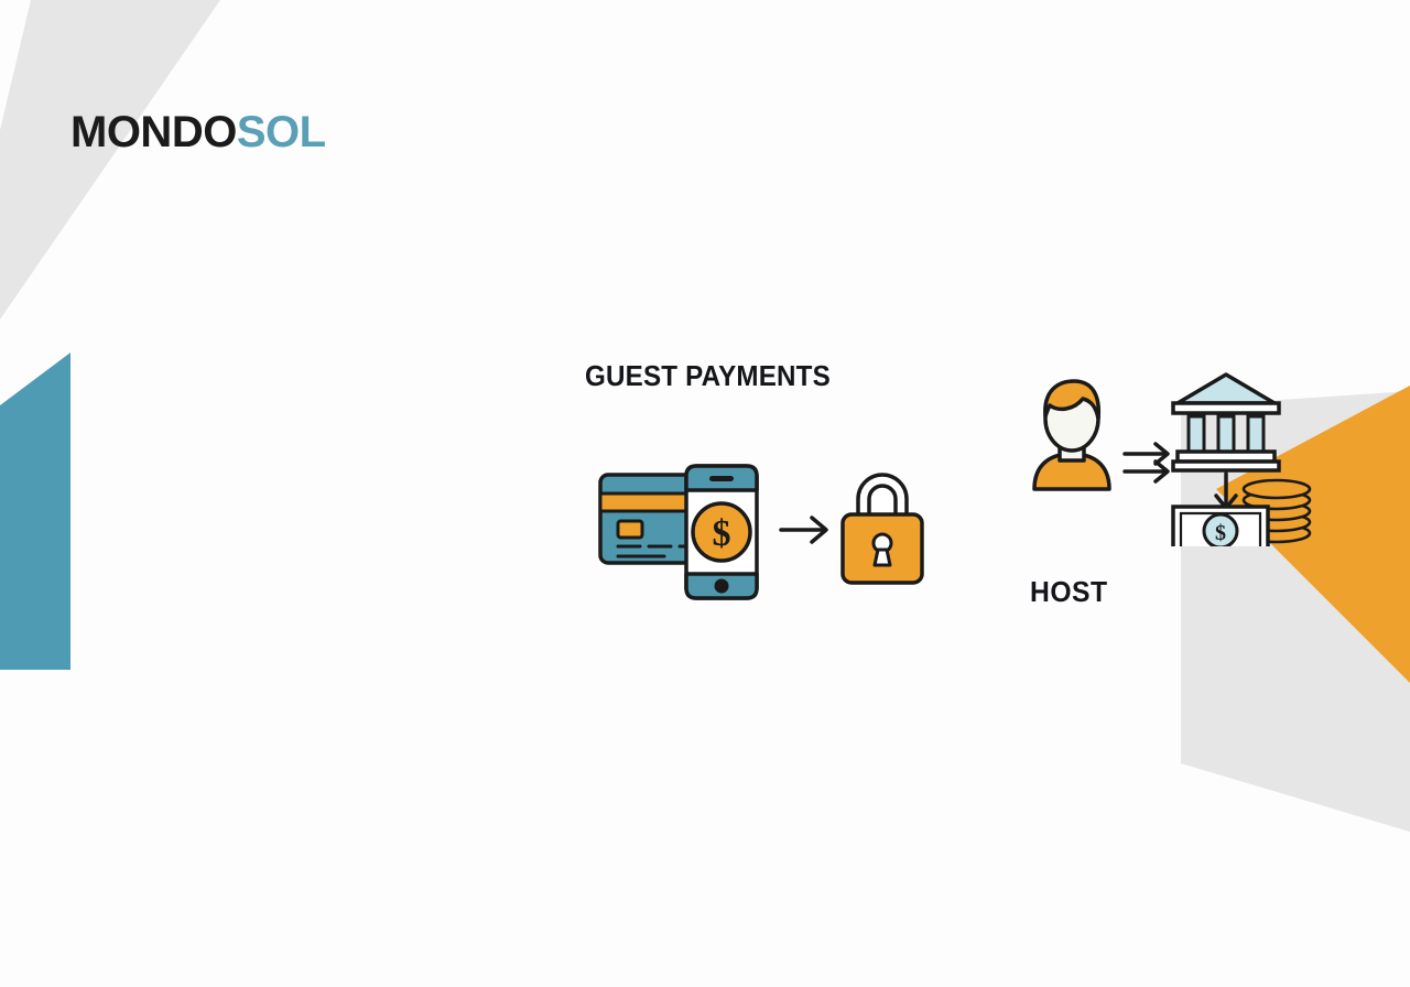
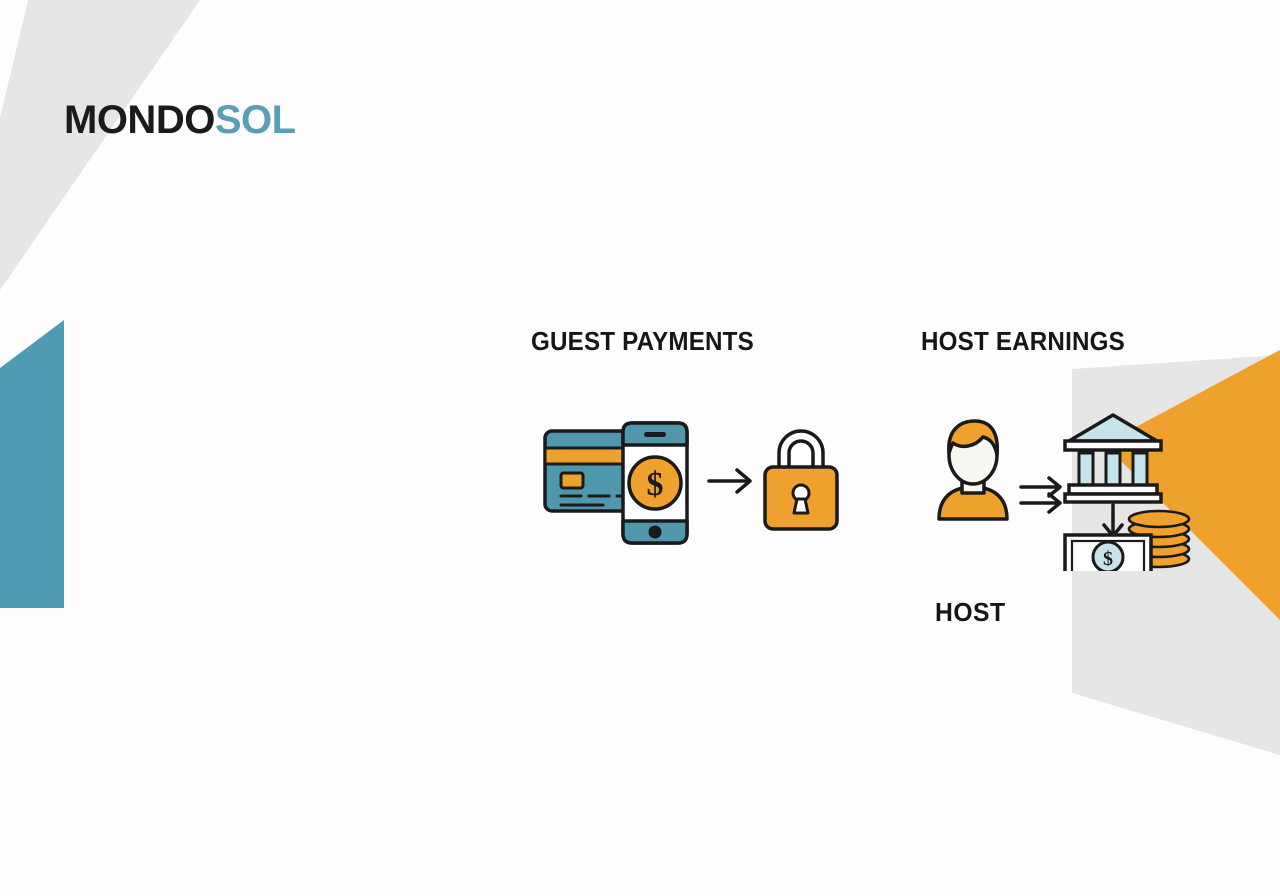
  MONDOSOL
  GUEST PAYMENTS
  $
+ HOST EARNINGS
  $
  HOST
